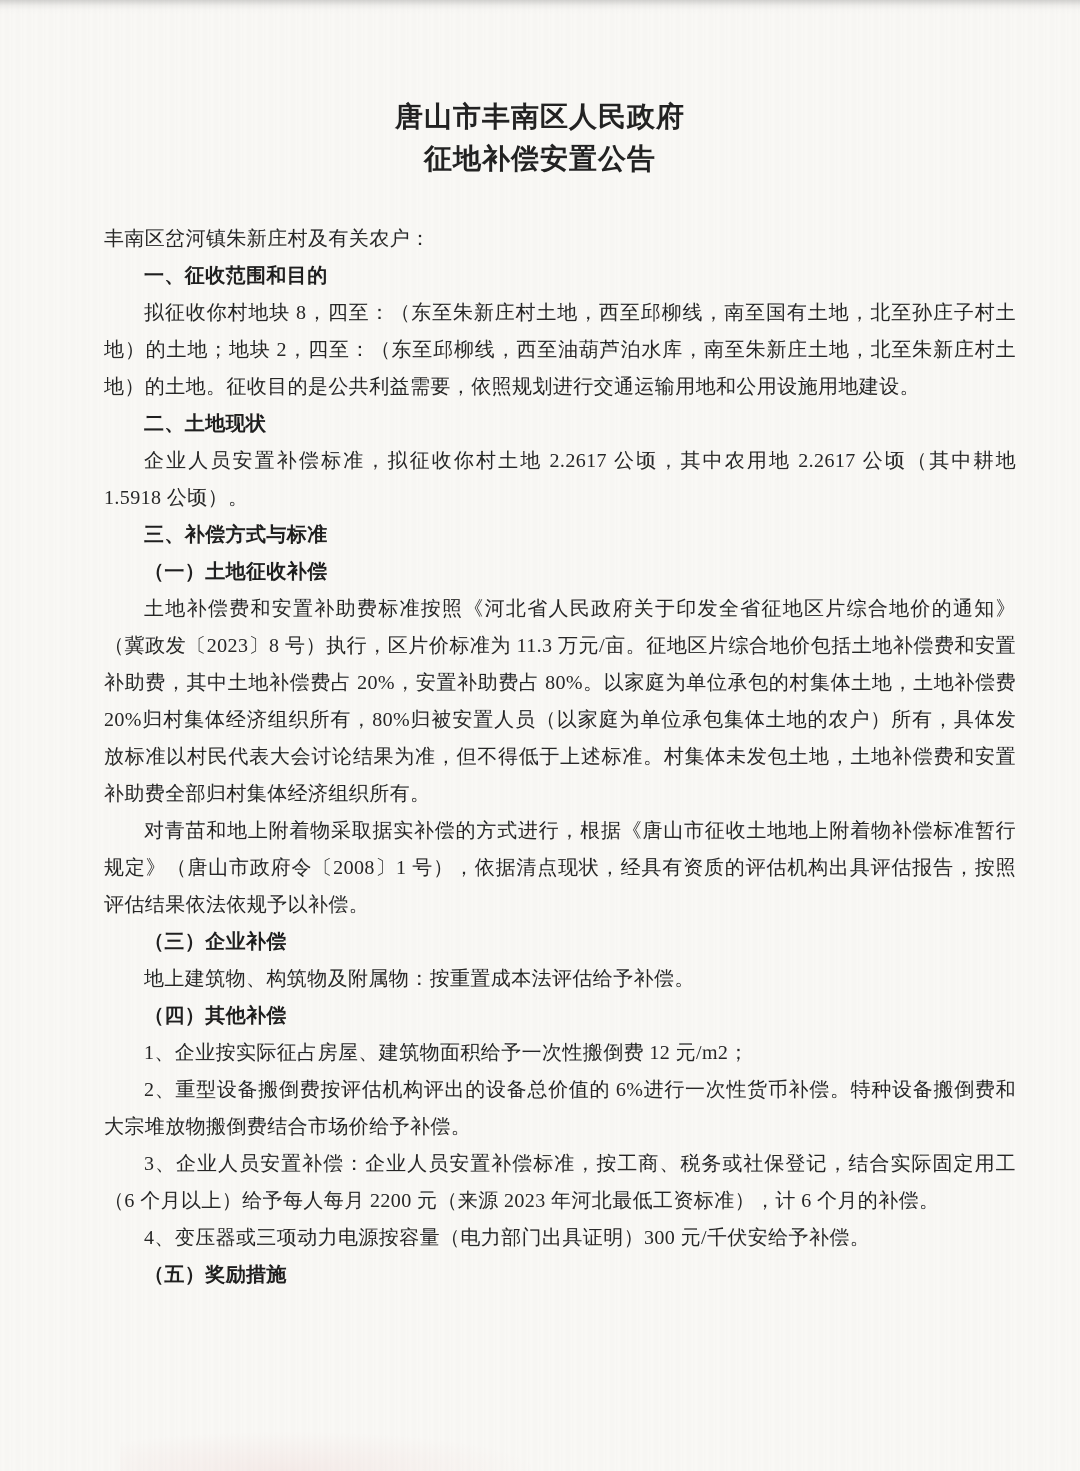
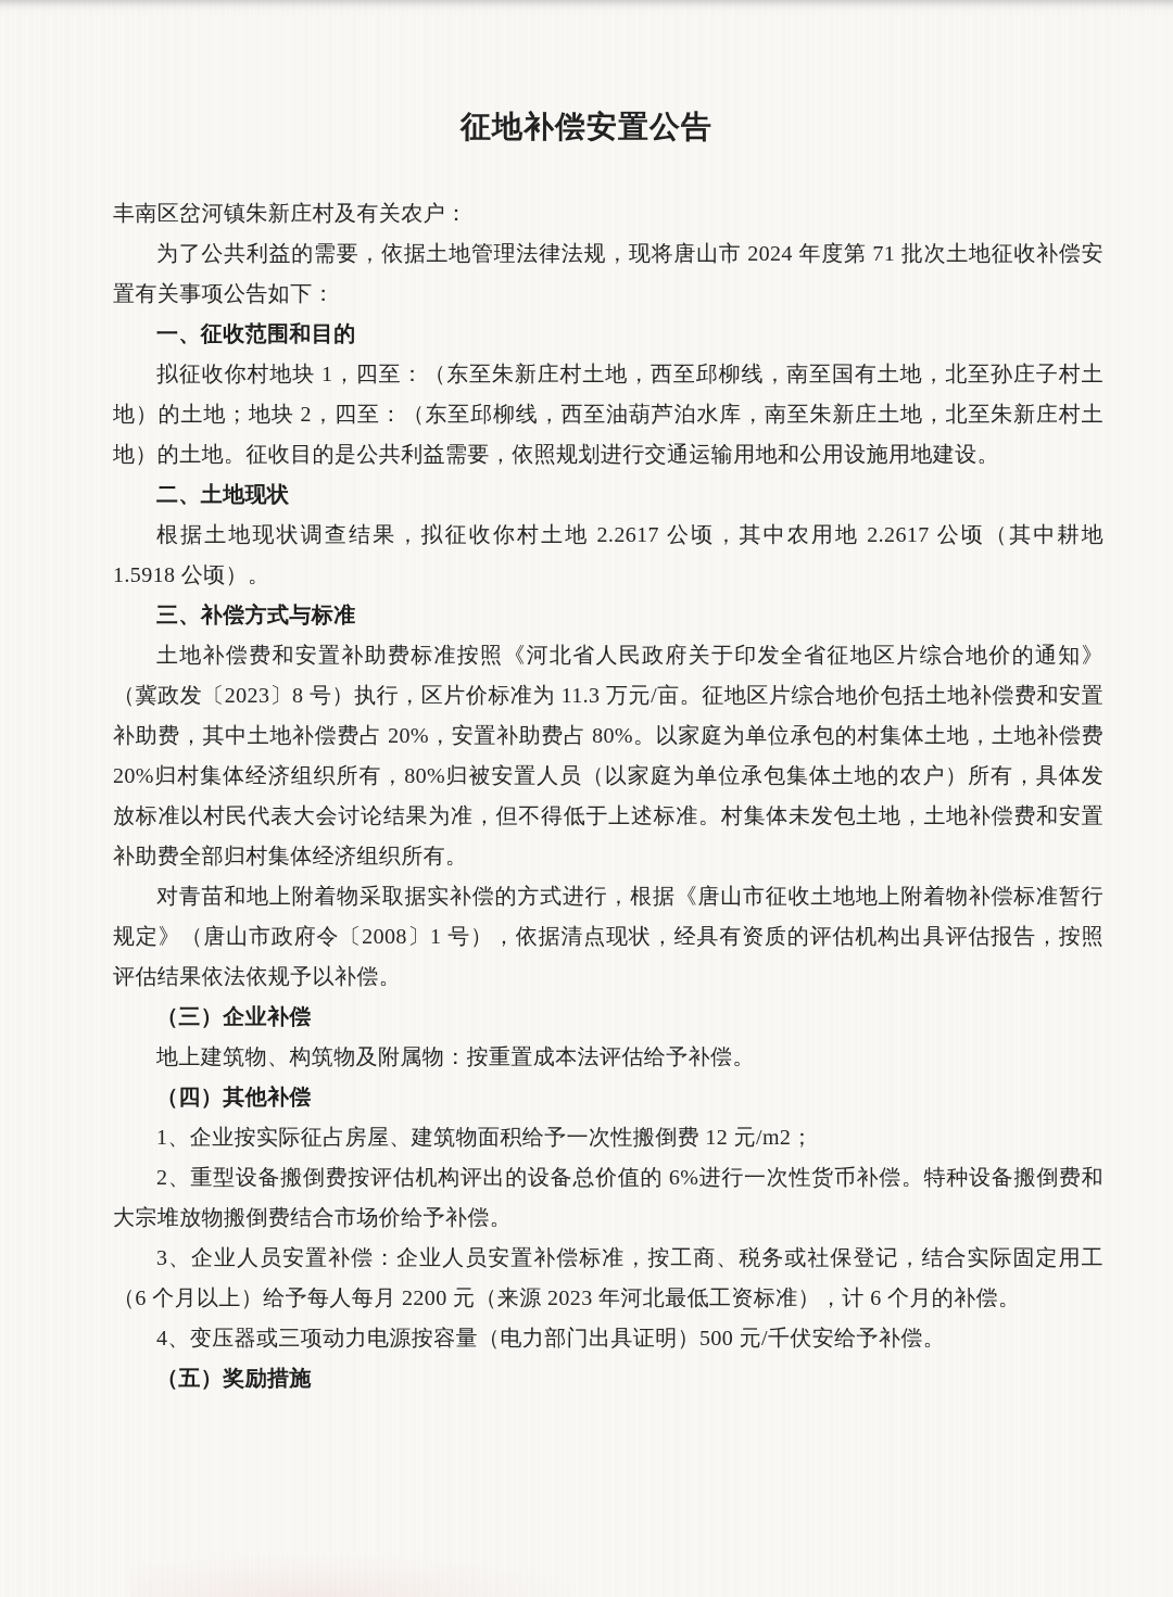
- 唐山市丰南区人民政府
  征地补偿安置公告
  丰南区岔河镇朱新庄村及有关农户：
+ 为了公共利益的需要，依据土地管理法律法规，现将唐山市 2024 年度第 71 批次土地征收补偿安置有关事项公告如下：
  一、征收范围和目的
- 拟征收你村地块 8，四至：（东至朱新庄村土地，西至邱柳线，南至国有土地，北至孙庄子村土地）的土地；地块 2，四至：（东至邱柳线，西至油葫芦泊水库，南至朱新庄土地，北至朱新庄村土地）的土地。征收目的是公共利益需要，依照规划进行交通运输用地和公用设施用地建设。
+ 拟征收你村地块 1，四至：（东至朱新庄村土地，西至邱柳线，南至国有土地，北至孙庄子村土地）的土地；地块 2，四至：（东至邱柳线，西至油葫芦泊水库，南至朱新庄土地，北至朱新庄村土地）的土地。征收目的是公共利益需要，依照规划进行交通运输用地和公用设施用地建设。
  二、土地现状
- 企业人员安置补偿标准，拟征收你村土地 2.2617 公顷，其中农用地 2.2617 公顷（其中耕地 1.5918 公顷）。
+ 根据土地现状调查结果，拟征收你村土地 2.2617 公顷，其中农用地 2.2617 公顷（其中耕地 1.5918 公顷）。
  三、补偿方式与标准
- （一）土地征收补偿
  土地补偿费和安置补助费标准按照《河北省人民政府关于印发全省征地区片综合地价的通知》（冀政发〔2023〕8 号）执行，区片价标准为 11.3 万元/亩。征地区片综合地价包括土地补偿费和安置补助费，其中土地补偿费占 20%，安置补助费占 80%。以家庭为单位承包的村集体土地，土地补偿费 20%归村集体经济组织所有，80%归被安置人员（以家庭为单位承包集体土地的农户）所有，具体发放标准以村民代表大会讨论结果为准，但不得低于上述标准。村集体未发包土地，土地补偿费和安置补助费全部归村集体经济组织所有。
  对青苗和地上附着物采取据实补偿的方式进行，根据《唐山市征收土地地上附着物补偿标准暂行规定》（唐山市政府令〔2008〕1 号），依据清点现状，经具有资质的评估机构出具评估报告，按照评估结果依法依规予以补偿。
  （三）企业补偿
  地上建筑物、构筑物及附属物：按重置成本法评估给予补偿。
  （四）其他补偿
  1、企业按实际征占房屋、建筑物面积给予一次性搬倒费 12 元/m2；
  2、重型设备搬倒费按评估机构评出的设备总价值的 6%进行一次性货币补偿。特种设备搬倒费和大宗堆放物搬倒费结合市场价给予补偿。
  3、企业人员安置补偿：企业人员安置补偿标准，按工商、税务或社保登记，结合实际固定用工（6 个月以上）给予每人每月 2200 元（来源 2023 年河北最低工资标准），计 6 个月的补偿。
- 4、变压器或三项动力电源按容量（电力部门出具证明）300 元/千伏安给予补偿。
+ 4、变压器或三项动力电源按容量（电力部门出具证明）500 元/千伏安给予补偿。
  （五）奖励措施
